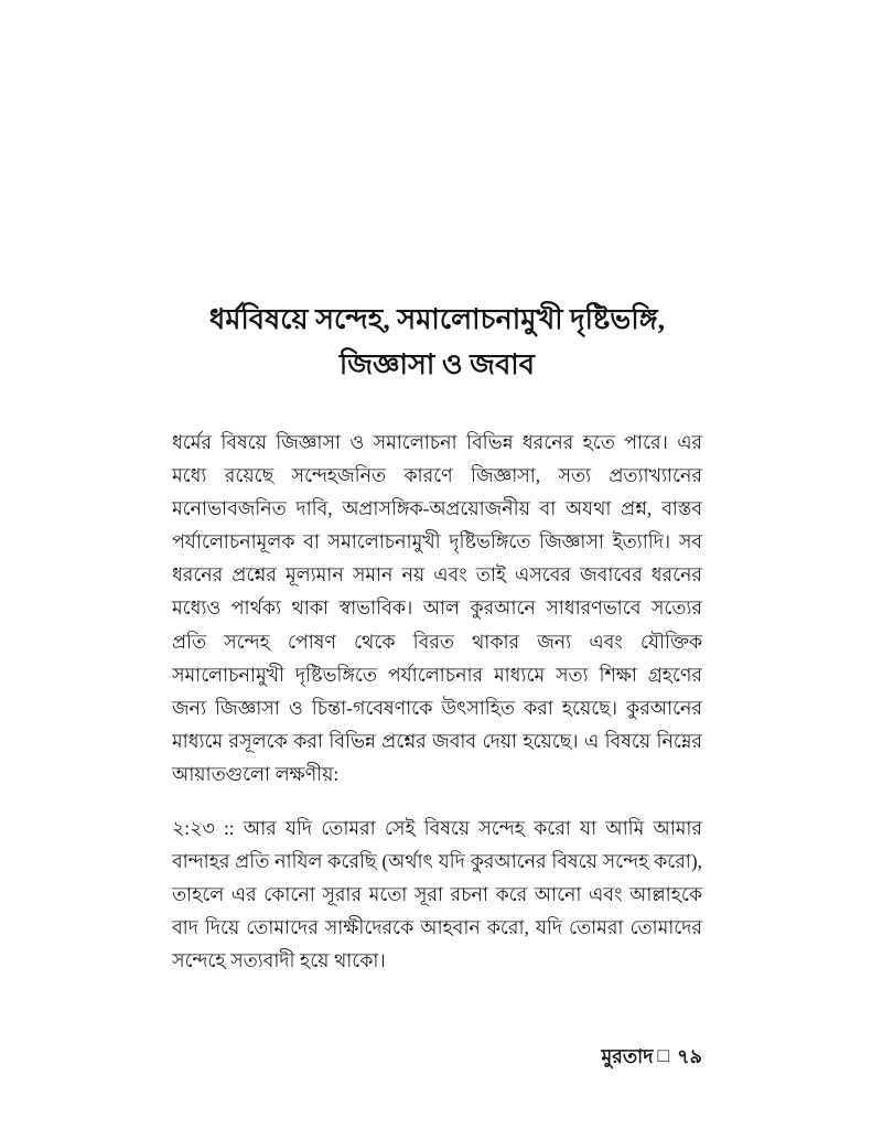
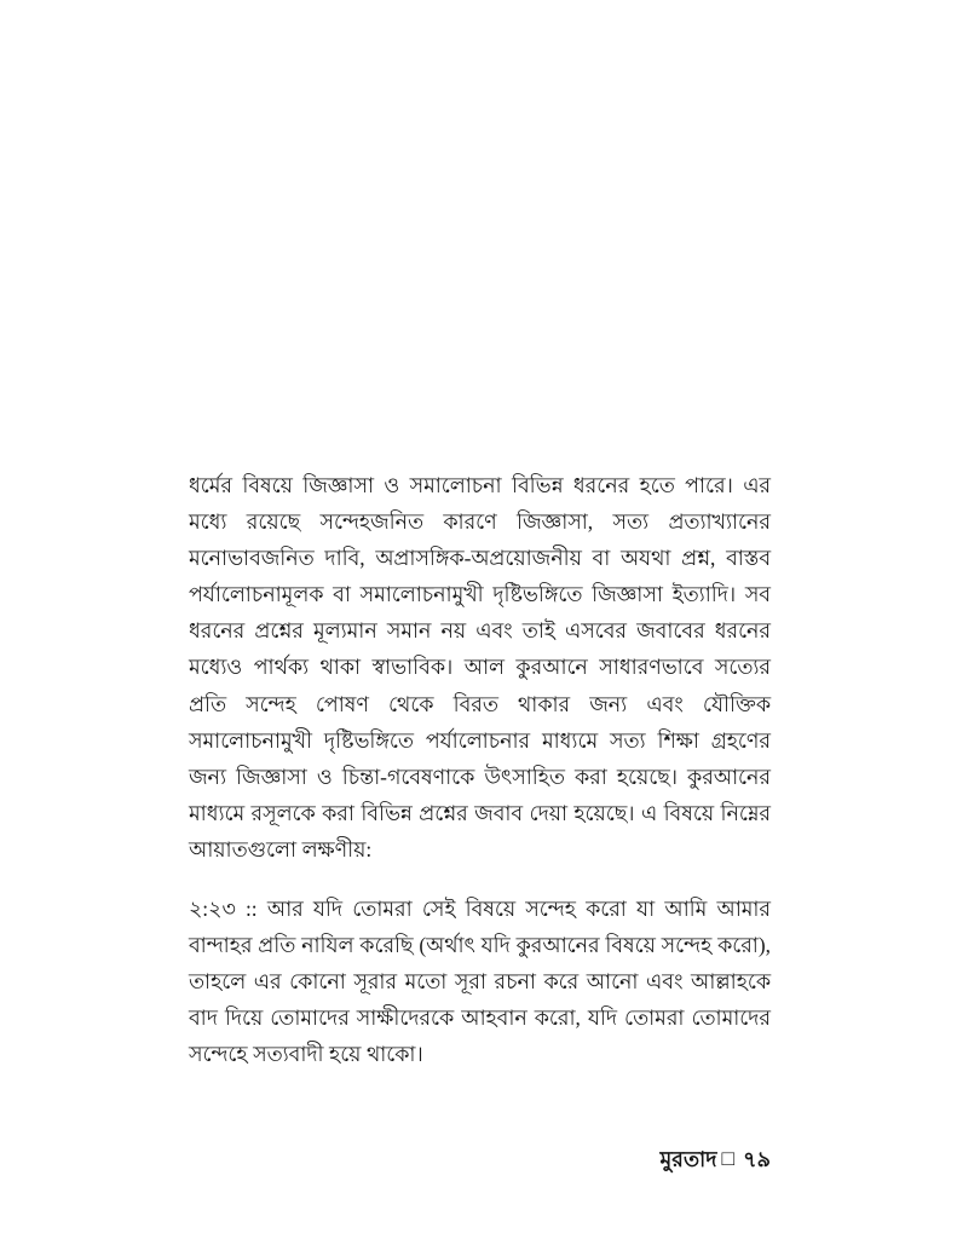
- ধর্মবিষয়ে সন্দেহ, সমালোচনামুখী দৃষ্টিভঙ্গি,
- জিজ্ঞাসা ও জবাব
  ধর্মের বিষয়ে জিজ্ঞাসা ও সমালোচনা বিভিন্ন ধরনের হতে পারে। এর মধ্যে রয়েছে সন্দেহজনিত কারণে জিজ্ঞাসা, সত্য প্রত্যাখ্যানের মনোভাবজনিত দাবি, অপ্রাসঙ্গিক-অপ্রয়োজনীয় বা অযথা প্রশ্ন, বাস্তব পর্যালোচনামূলক বা সমালোচনামুখী দৃষ্টিভঙ্গিতে জিজ্ঞাসা ইত্যাদি। সব ধরনের প্রশ্নের মূল্যমান সমান নয় এবং তাই এসবের জবাবের ধরনের মধ্যেও পার্থক্য থাকা স্বাভাবিক। আল কুরআনে সাধারণভাবে সত্যের প্রতি সন্দেহ পোষণ থেকে বিরত থাকার জন্য এবং যৌক্তিক সমালোচনামুখী দৃষ্টিভঙ্গিতে পর্যালোচনার মাধ্যমে সত্য শিক্ষা গ্রহণের জন্য জিজ্ঞাসা ও চিন্তা-গবেষণাকে উৎসাহিত করা হয়েছে। কুরআনের মাধ্যমে রসূলকে করা বিভিন্ন প্রশ্নের জবাব দেয়া হয়েছে। এ বিষয়ে নিম্নের আয়াতগুলো লক্ষণীয়:
  ২:২৩ :: আর যদি তোমরা সেই বিষয়ে সন্দেহ করো যা আমি আমার বান্দাহর প্রতি নাযিল করেছি (অর্থাৎ যদি কুরআনের বিষয়ে সন্দেহ করো), তাহলে এর কোনো সূরার মতো সূরা রচনা করে আনো এবং আল্লাহকে বাদ দিয়ে তোমাদের সাক্ষীদেরকে আহবান করো, যদি তোমরা তোমাদের সন্দেহে সত্যবাদী হয়ে থাকো।
  মুরতাদ □ ৭৯
